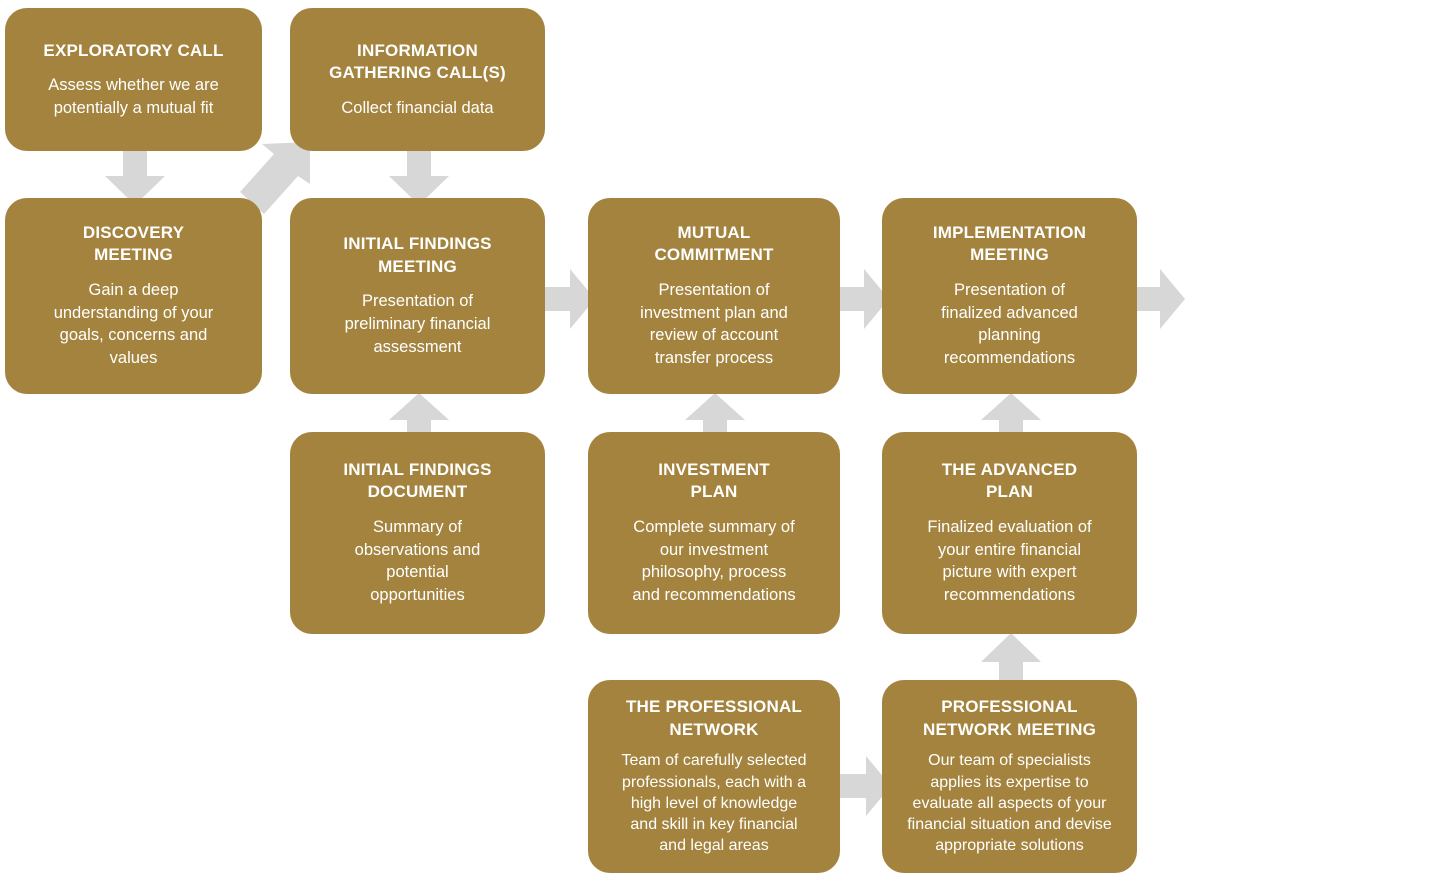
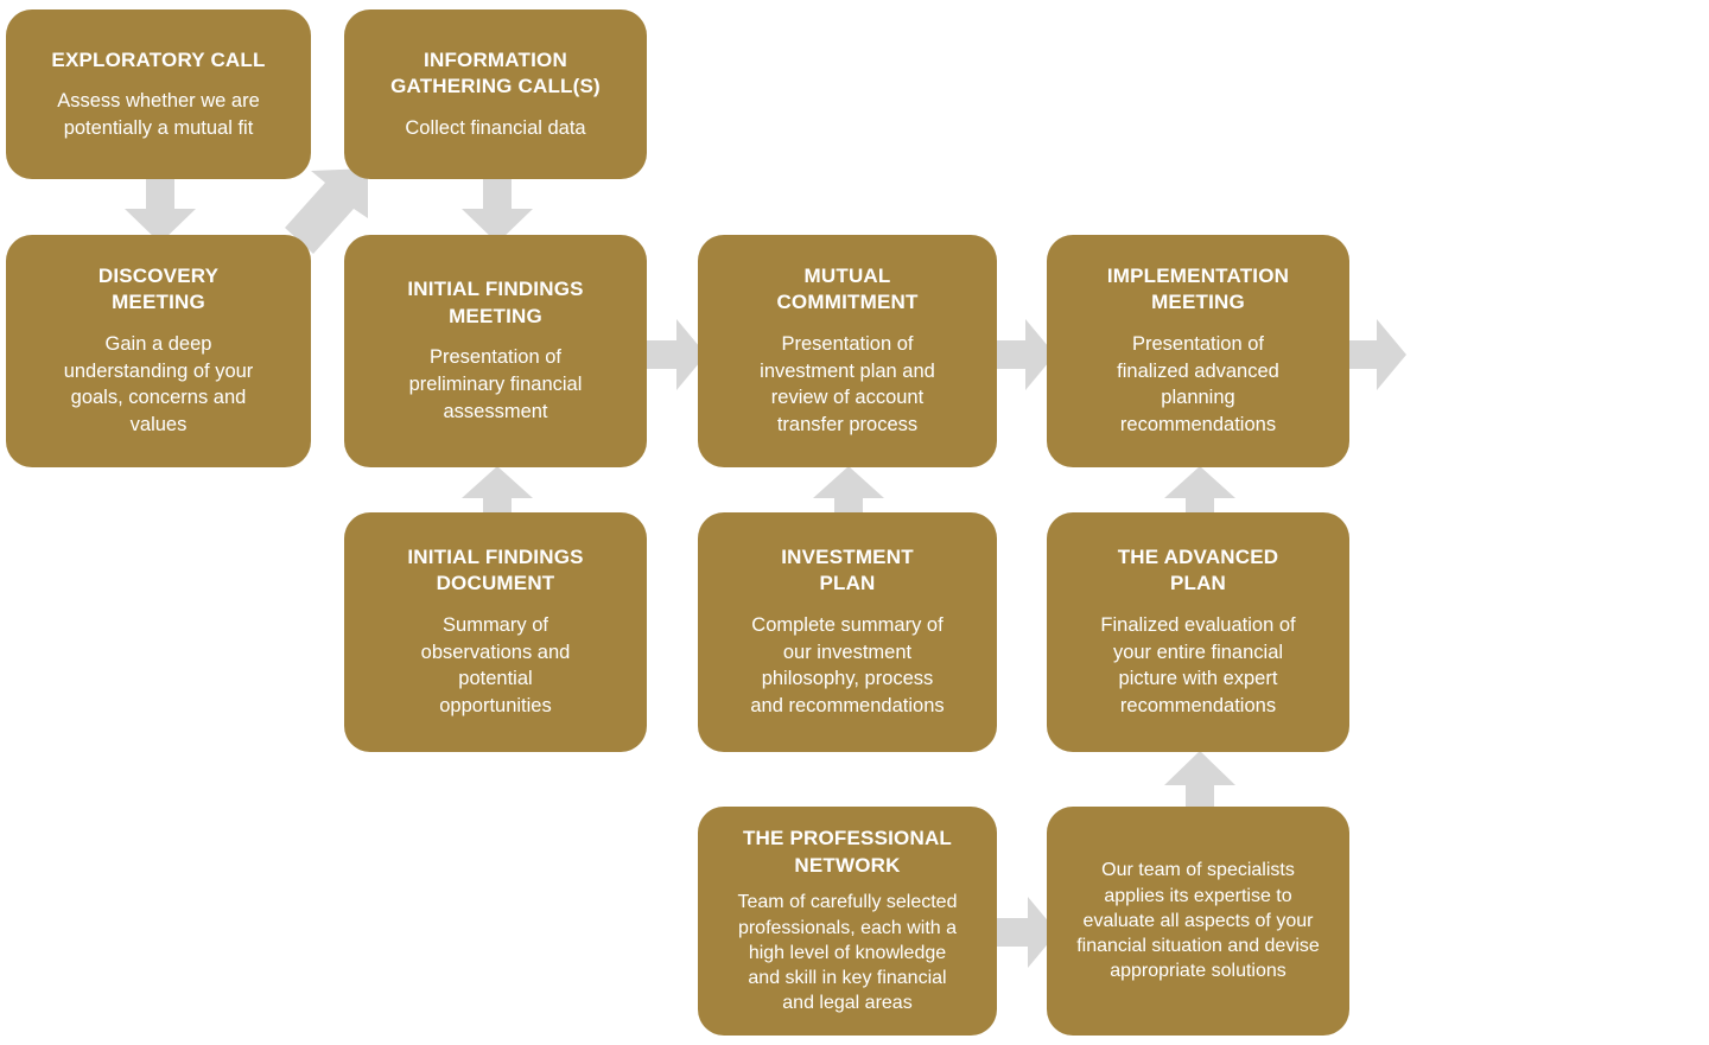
  EXPLORATORY CALL
  Assess whether we are
  potentially a mutual fit
  INFORMATION
  GATHERING CALL(S)
  Collect financial data
  DISCOVERY
  MEETING
  Gain a deep
  understanding of your
  goals, concerns and
  values
  INITIAL FINDINGS
  MEETING
  Presentation of
  preliminary financial
  assessment
  MUTUAL
  COMMITMENT
  Presentation of
  investment plan and
  review of account
  transfer process
  IMPLEMENTATION
  MEETING
  Presentation of
  finalized advanced
  planning
  recommendations
  INITIAL FINDINGS
  DOCUMENT
  Summary of
  observations and
  potential
  opportunities
  INVESTMENT
  PLAN
  Complete summary of
  our investment
  philosophy, process
  and recommendations
  THE ADVANCED
  PLAN
  Finalized evaluation of
  your entire financial
  picture with expert
  recommendations
  THE PROFESSIONAL
  NETWORK
  Team of carefully selected
  professionals, each with a
  high level of knowledge
  and skill in key financial
  and legal areas
- PROFESSIONAL
- NETWORK MEETING
  Our team of specialists
  applies its expertise to
  evaluate all aspects of your
  financial situation and devise
  appropriate solutions
